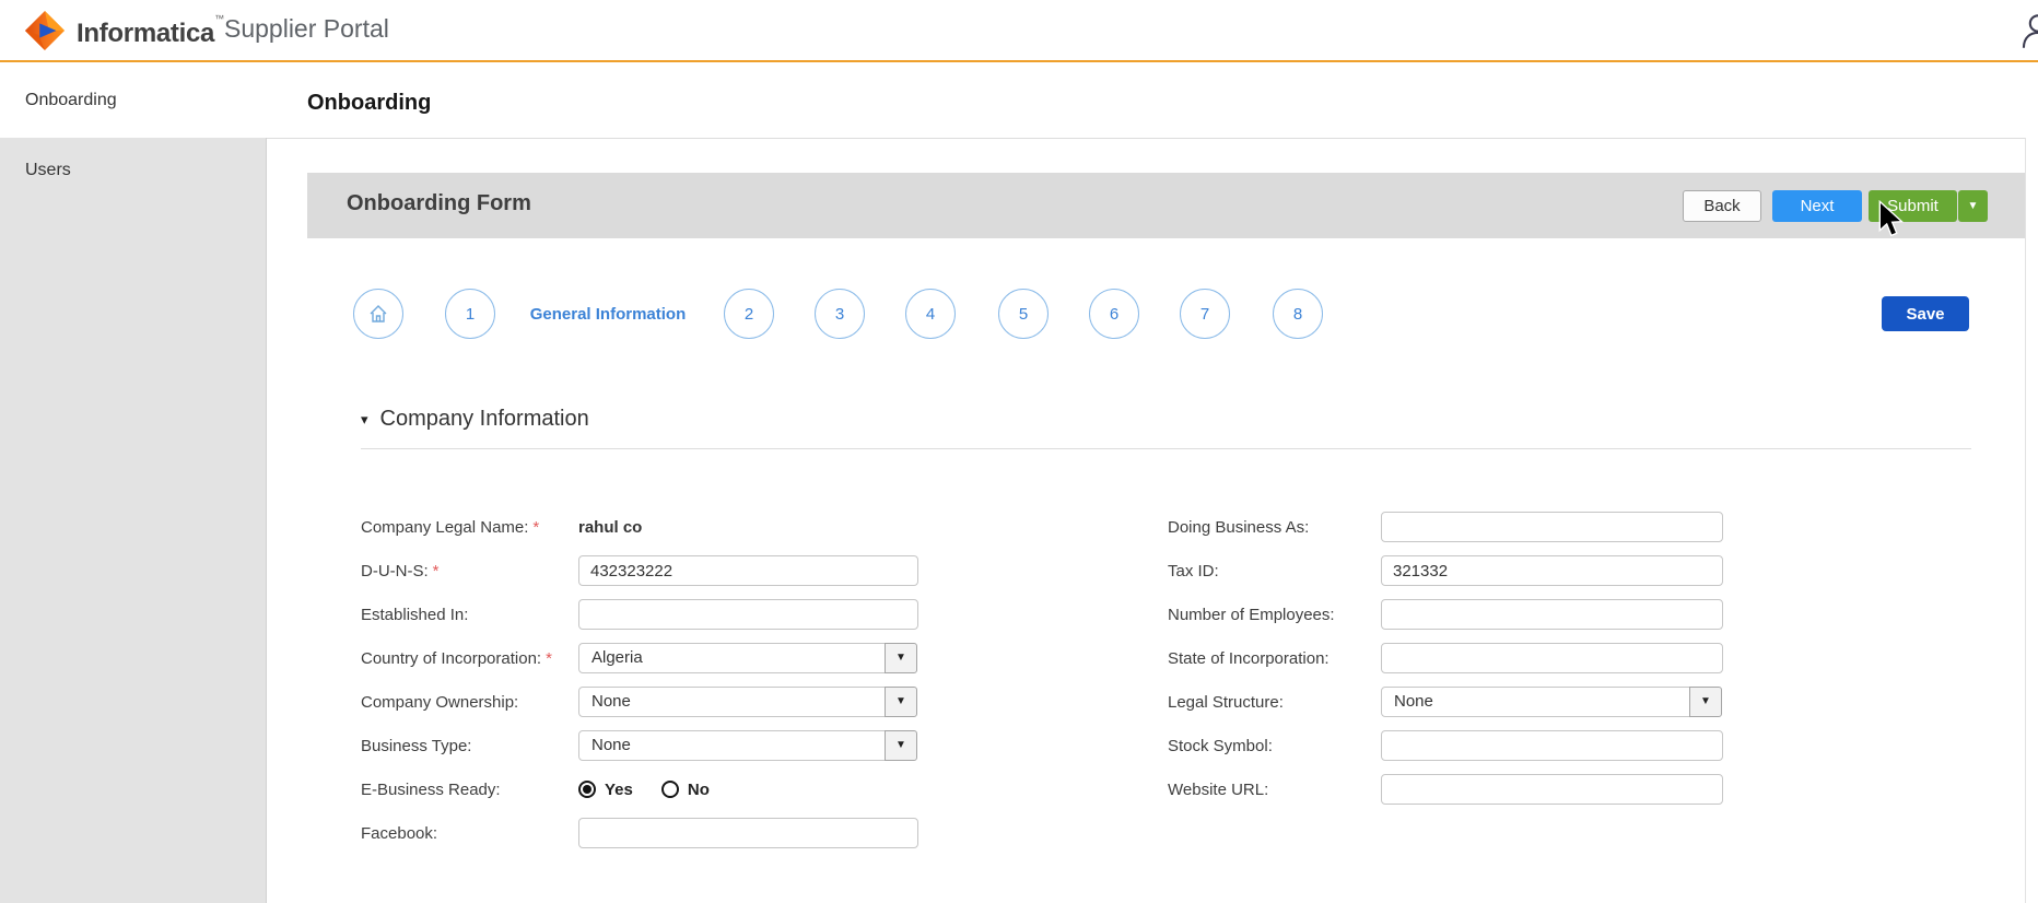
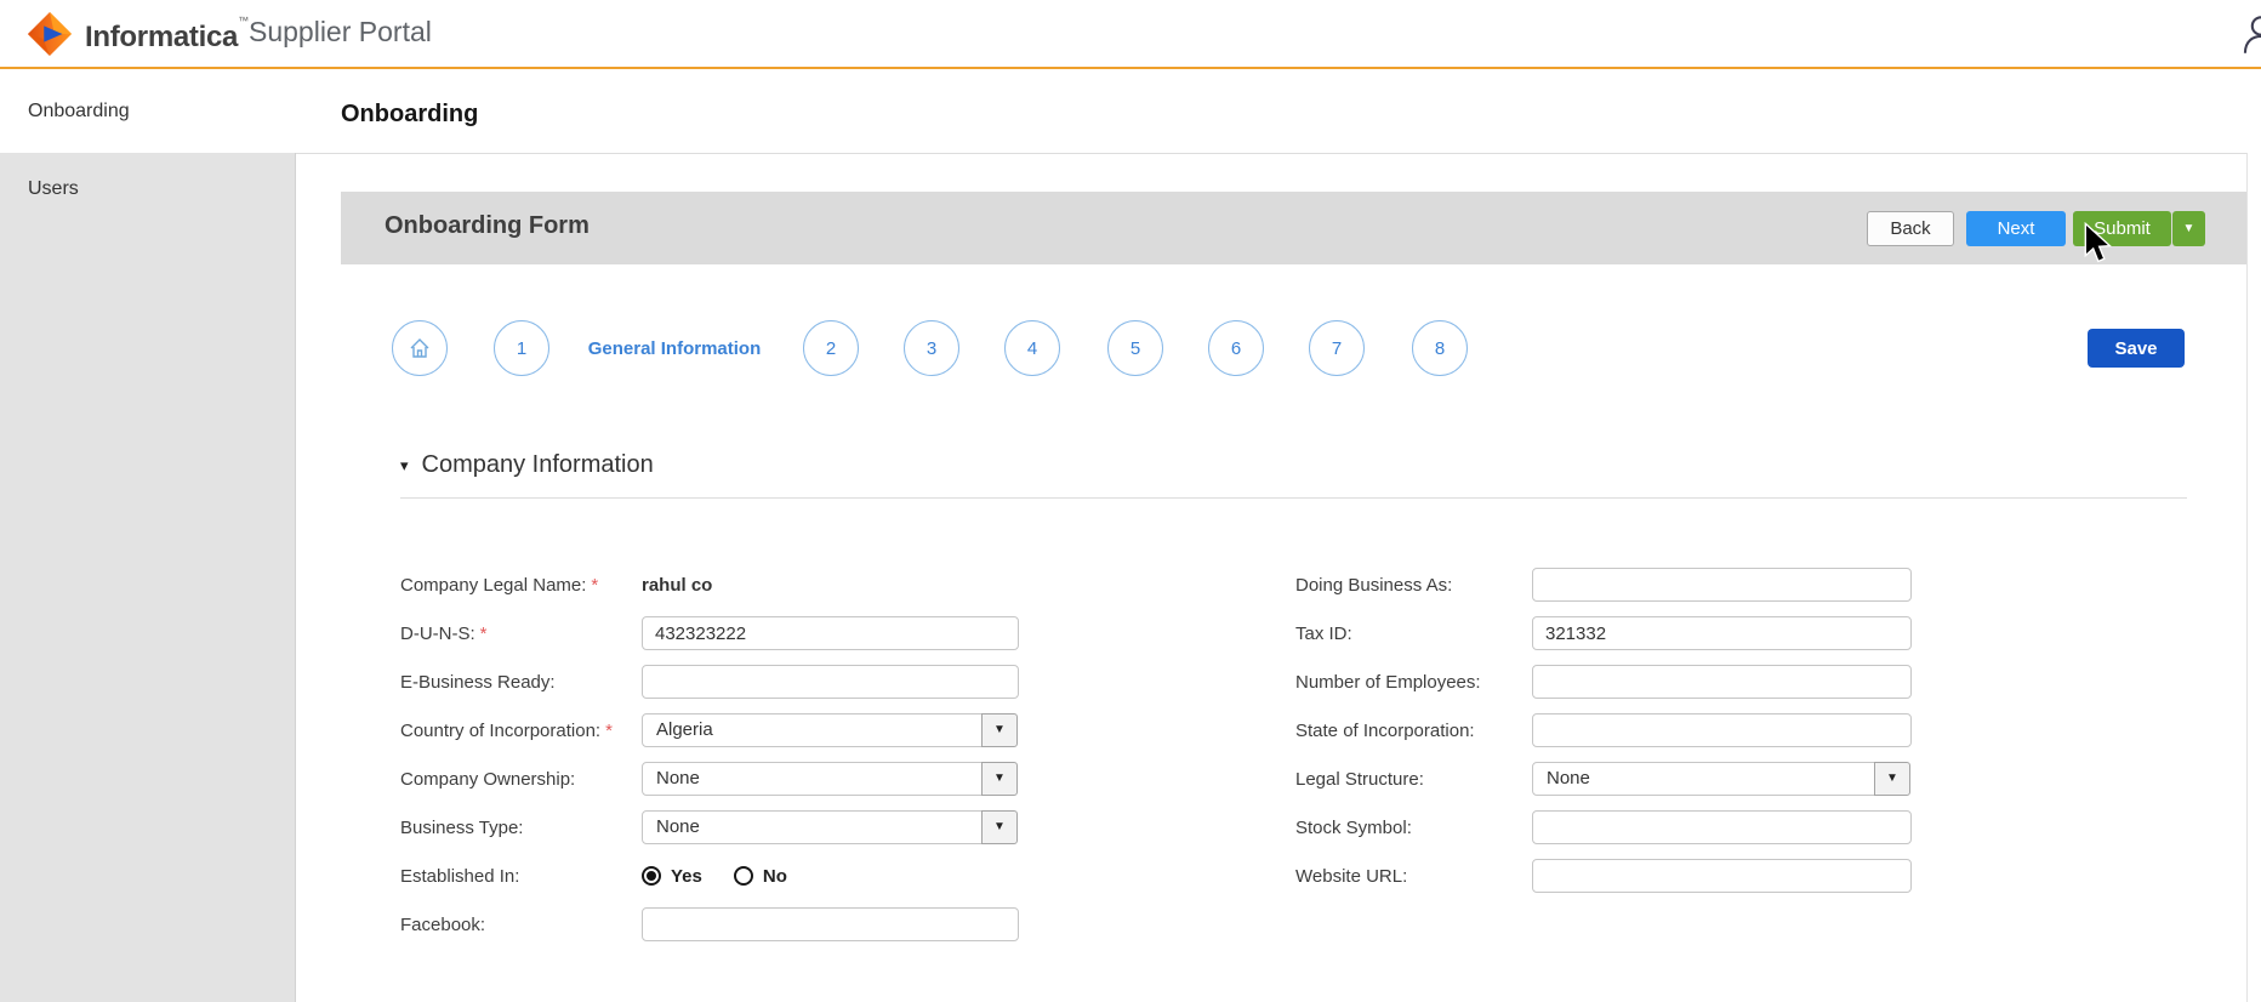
  Informatica™
  Supplier Portal
  Onboarding
  Users
  Onboarding
  Onboarding Form
  Back
  Next
  Submit
  ▼
  1
  General Information
  2
  3
  4
  5
  6
  7
  8
  Save
  ▾
  Company Information
  Company Legal Name: *
  rahul co
  D-U-N-S: *
  432323222
- Established In:
+ E-Business Ready:
  Country of Incorporation: *
  Algeria
  ▼
  Company Ownership:
  None
  ▼
  Business Type:
  None
  ▼
- E-Business Ready:
+ Established In:
  Yes
  No
  Facebook:
  Doing Business As:
  Tax ID:
  321332
  Number of Employees:
  State of Incorporation:
  Legal Structure:
  None
  ▼
  Stock Symbol:
  Website URL:
